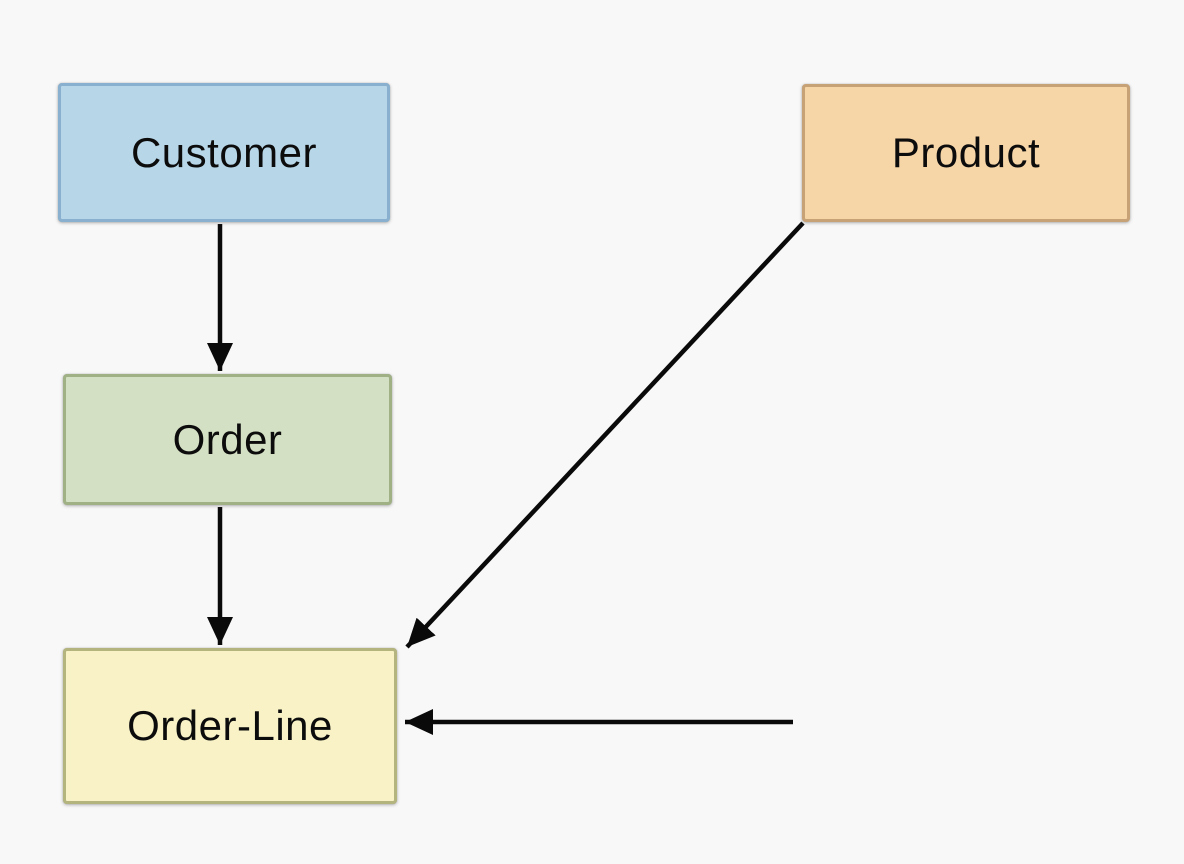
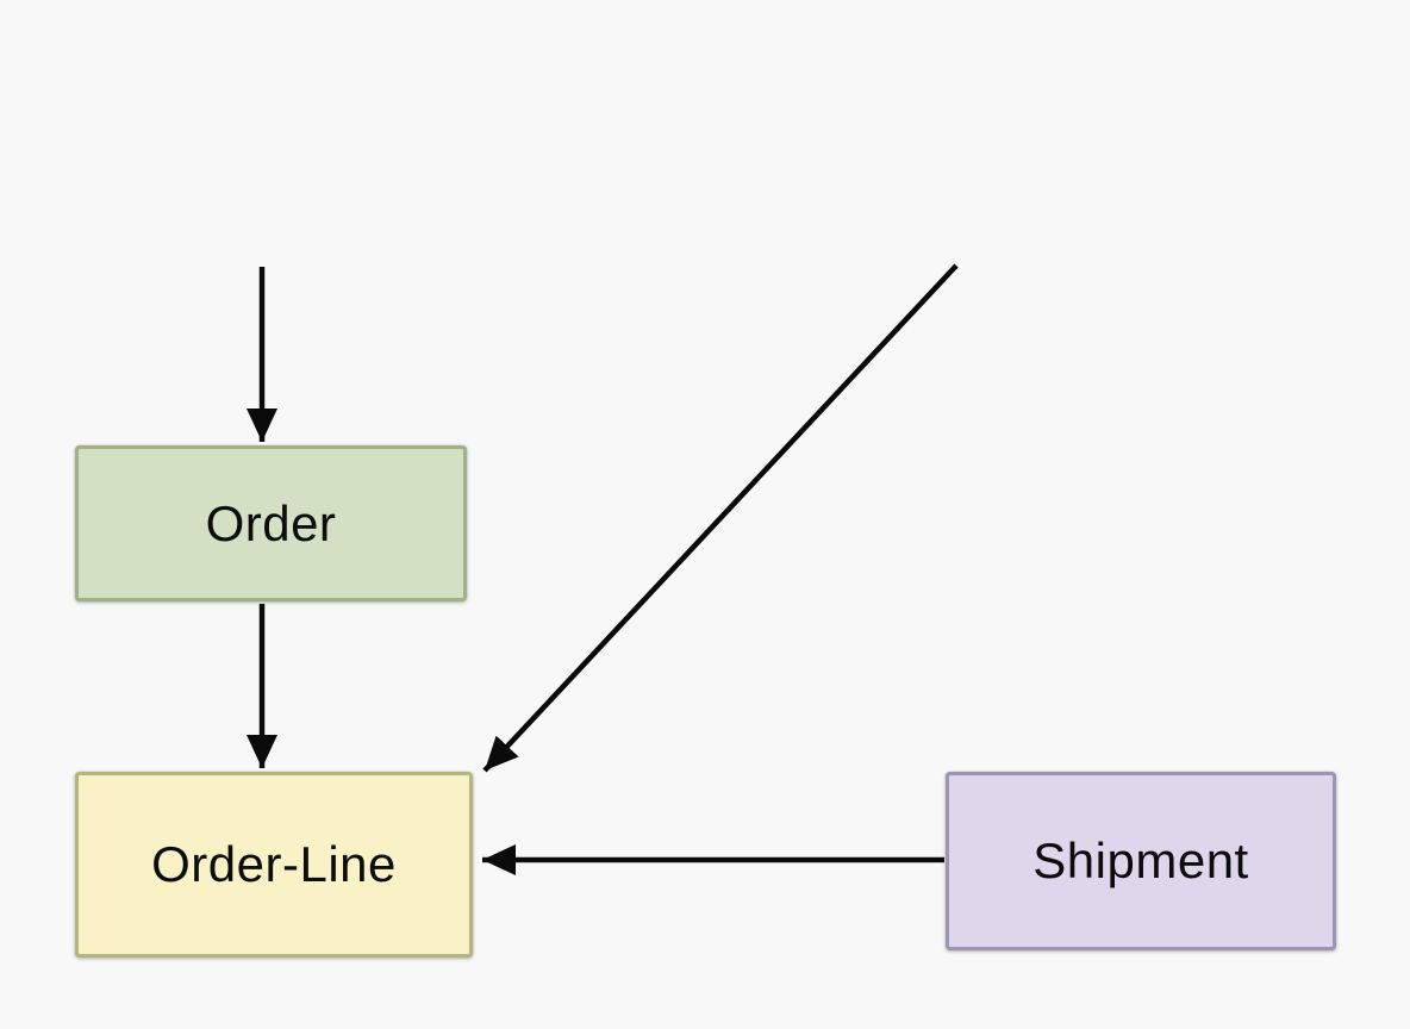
- Customer
- Product
  Order
  Order-Line
+ Shipment
